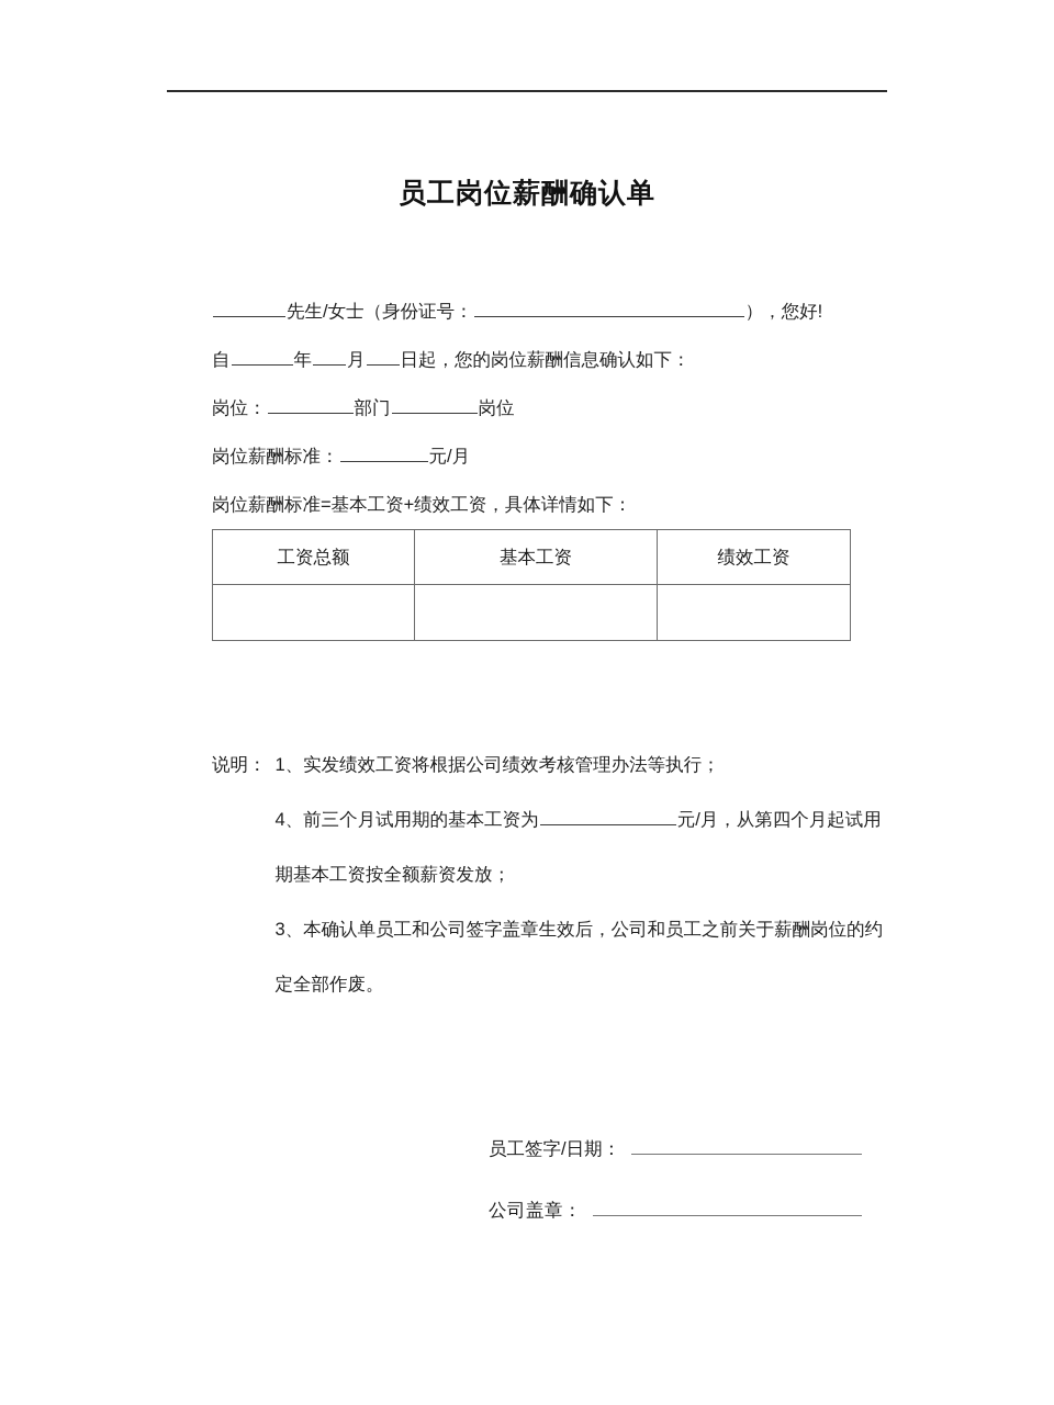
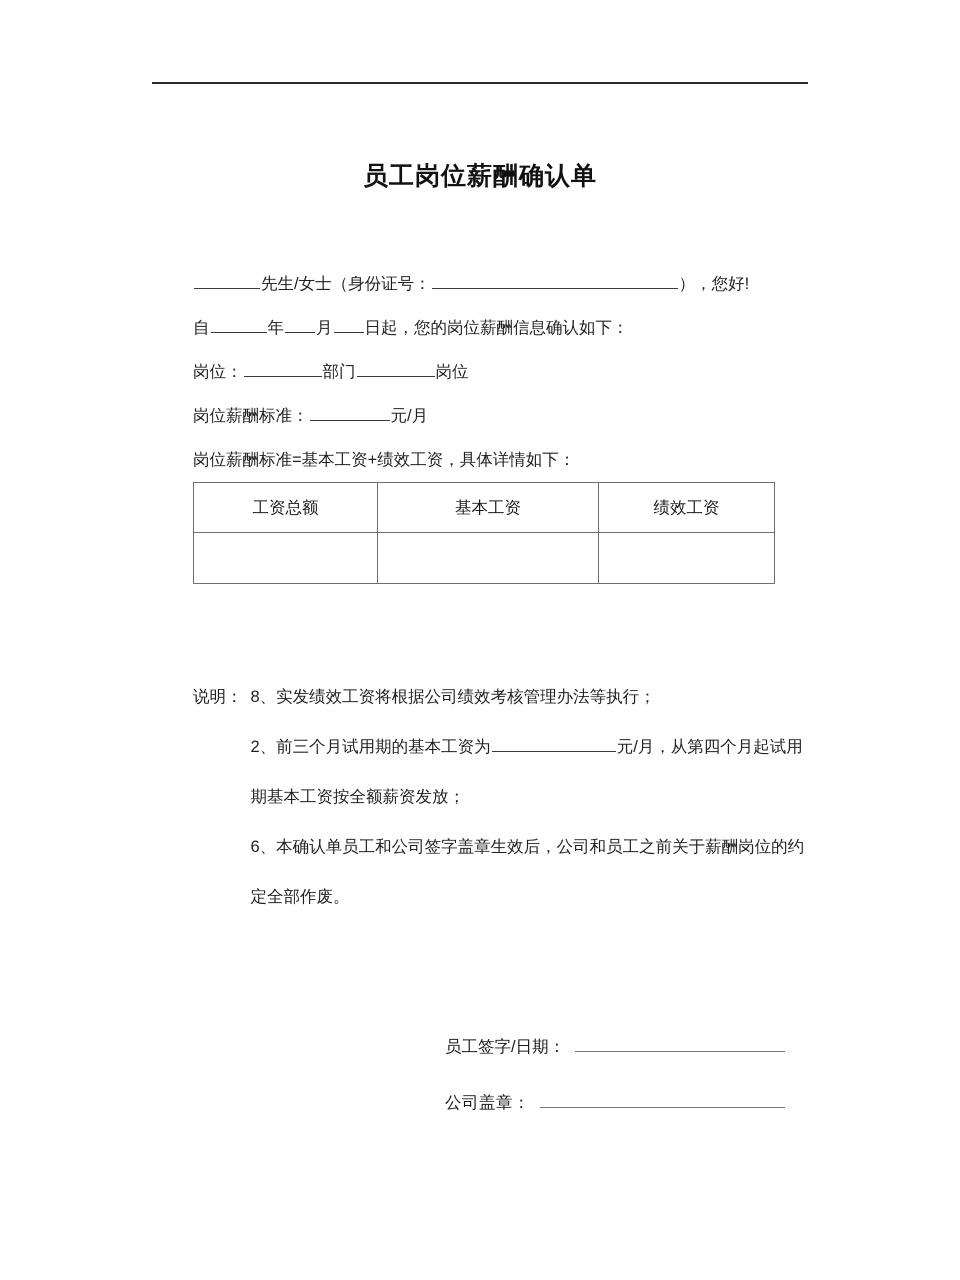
  员工岗位薪酬确认单
  先生/女士（身份证号： ），您好!
  自 年 月 日起，您的岗位薪酬信息确认如下：
  岗位： 部门 岗位
  岗位薪酬标准： 元/月
  岗位薪酬标准=基本工资+绩效工资，具体详情如下：
  工资总额	基本工资	绩效工资
  说明：
- 1、实发绩效工资将根据公司绩效考核管理办法等执行；
+ 8、实发绩效工资将根据公司绩效考核管理办法等执行；
- 4、前三个月试用期的基本工资为 元/月，从第四个月起试用期基本工资按全额薪资发放；
+ 2、前三个月试用期的基本工资为 元/月，从第四个月起试用期基本工资按全额薪资发放；
- 3、本确认单员工和公司签字盖章生效后，公司和员工之前关于薪酬岗位的约定全部作废。
+ 6、本确认单员工和公司签字盖章生效后，公司和员工之前关于薪酬岗位的约定全部作废。
  员工签字/日期：
  公司盖章：
